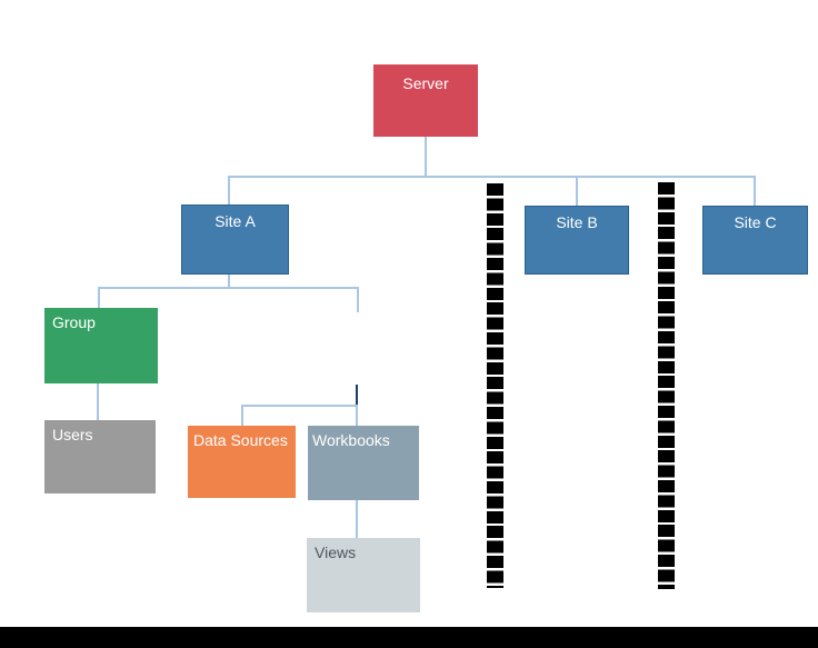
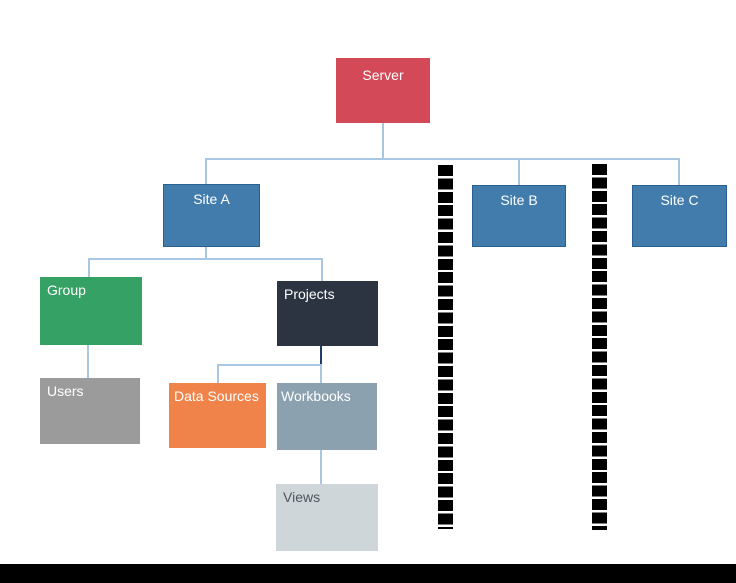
  Server
  Site A
  Site B
  Site C
  Group
  Users
+ Projects
  Data Sources
  Workbooks
  Views
